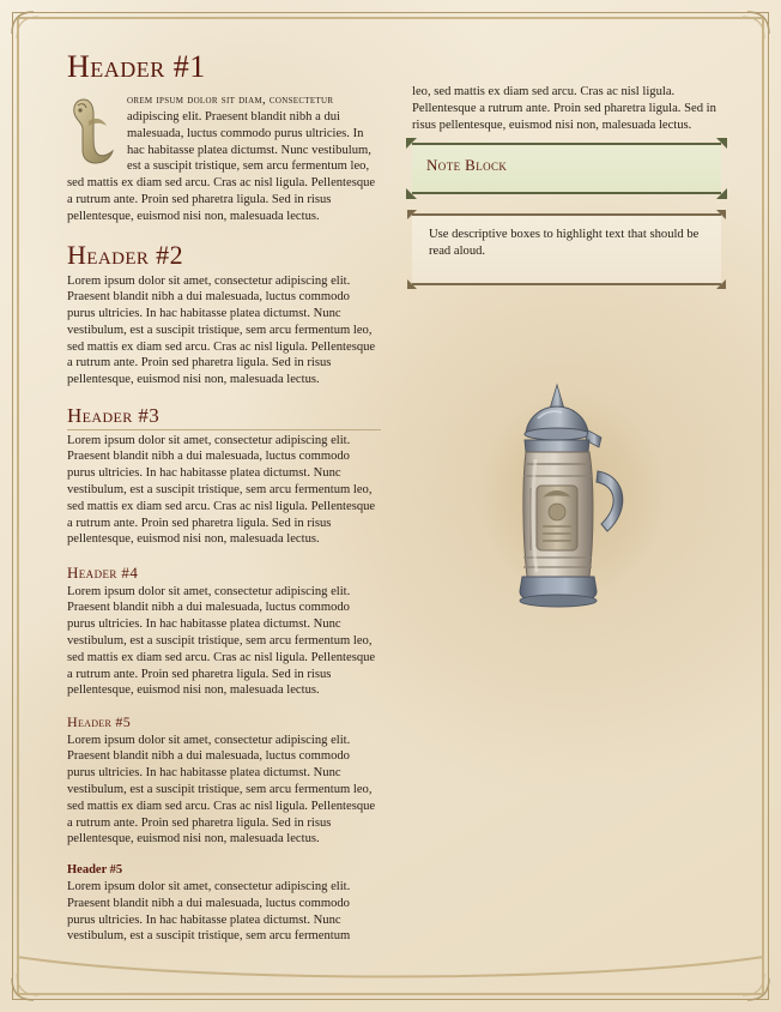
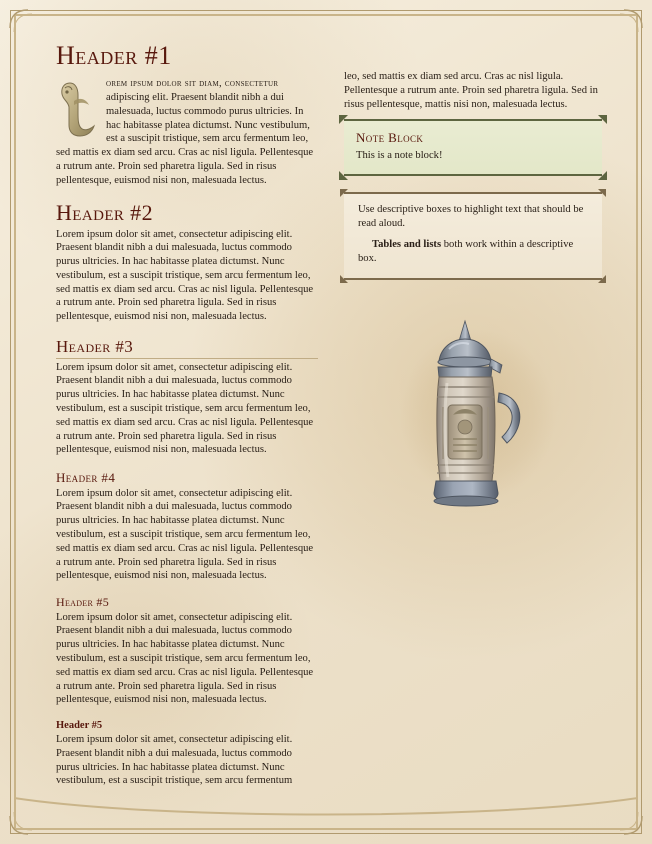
  Header #1
  orem ipsum dolor sit diam, consectetur adipiscing elit. Praesent blandit nibh a dui malesuada, luctus commodo purus ultricies. In hac habitasse platea dictumst. Nunc vestibulum, est a suscipit tristique, sem arcu fermentum leo, sed mattis ex diam sed arcu. Cras ac nisl ligula. Pellentesque a rutrum ante. Proin sed pharetra ligula. Sed in risus pellentesque, euismod nisi non, malesuada lectus.
  Header #2
  Lorem ipsum dolor sit amet, consectetur adipiscing elit. Praesent blandit nibh a dui malesuada, luctus commodo purus ultricies. In hac habitasse platea dictumst. Nunc vestibulum, est a suscipit tristique, sem arcu fermentum leo, sed mattis ex diam sed arcu. Cras ac nisl ligula. Pellentesque a rutrum ante. Proin sed pharetra ligula. Sed in risus pellentesque, euismod nisi non, malesuada lectus.
  Header #3
  Lorem ipsum dolor sit amet, consectetur adipiscing elit. Praesent blandit nibh a dui malesuada, luctus commodo purus ultricies. In hac habitasse platea dictumst. Nunc vestibulum, est a suscipit tristique, sem arcu fermentum leo, sed mattis ex diam sed arcu. Cras ac nisl ligula. Pellentesque a rutrum ante. Proin sed pharetra ligula. Sed in risus pellentesque, euismod nisi non, malesuada lectus.
  Header #4
  Lorem ipsum dolor sit amet, consectetur adipiscing elit. Praesent blandit nibh a dui malesuada, luctus commodo purus ultricies. In hac habitasse platea dictumst. Nunc vestibulum, est a suscipit tristique, sem arcu fermentum leo, sed mattis ex diam sed arcu. Cras ac nisl ligula. Pellentesque a rutrum ante. Proin sed pharetra ligula. Sed in risus pellentesque, euismod nisi non, malesuada lectus.
  Header #5
  Lorem ipsum dolor sit amet, consectetur adipiscing elit. Praesent blandit nibh a dui malesuada, luctus commodo purus ultricies. In hac habitasse platea dictumst. Nunc vestibulum, est a suscipit tristique, sem arcu fermentum leo, sed mattis ex diam sed arcu. Cras ac nisl ligula. Pellentesque a rutrum ante. Proin sed pharetra ligula. Sed in risus pellentesque, euismod nisi non, malesuada lectus.
  Header #5
  Lorem ipsum dolor sit amet, consectetur adipiscing elit. Praesent blandit nibh a dui malesuada, luctus commodo purus ultricies. In hac habitasse platea dictumst. Nunc vestibulum, est a suscipit tristique, sem arcu fermentum
- leo, sed mattis ex diam sed arcu. Cras ac nisl ligula. Pellentesque a rutrum ante. Proin sed pharetra ligula. Sed in risus pellentesque, euismod nisi non, malesuada lectus.
+ leo, sed mattis ex diam sed arcu. Cras ac nisl ligula. Pellentesque a rutrum ante. Proin sed pharetra ligula. Sed in risus pellentesque, mattis nisi non, malesuada lectus.
  Note Block
+ This is a note block!
  Use descriptive boxes to highlight text that should be read aloud.
+ Tables and lists both work within a descriptive box.
